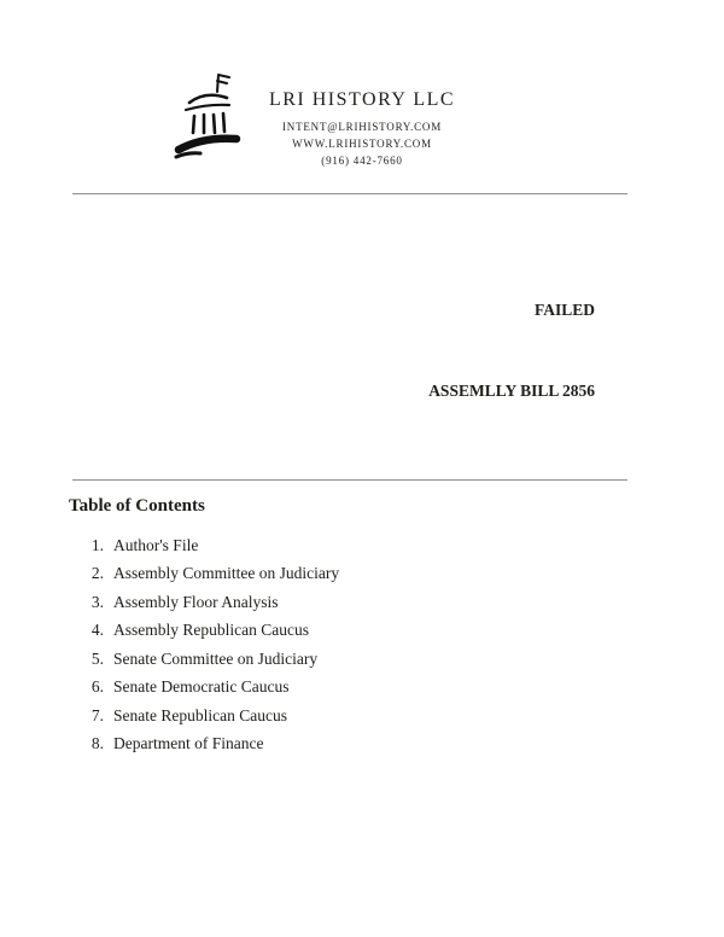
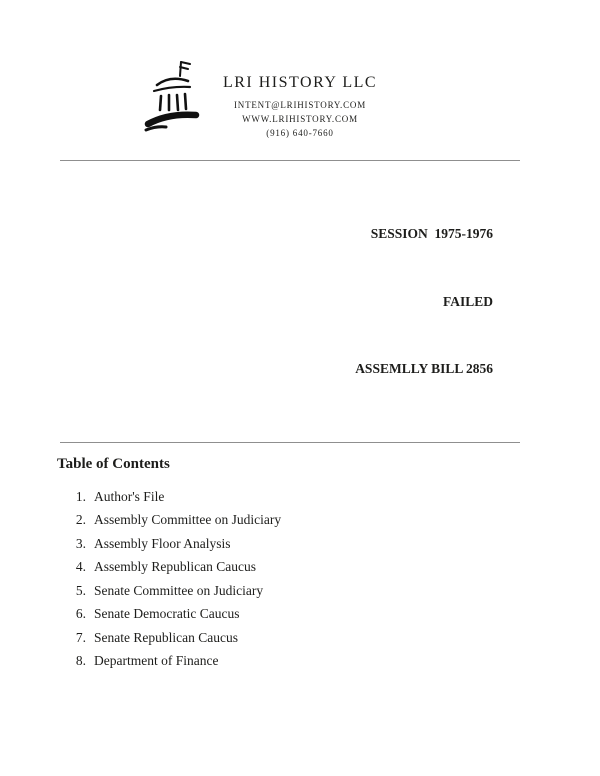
  LRI HISTORY LLC
  INTENT@LRIHISTORY.COM
  WWW.LRIHISTORY.COM
- (916) 442-7660
+ (916) 640-7660
+ SESSION 1975-1976
  FAILED
  ASSEMLLY BILL 2856
  Table of Contents
  1.
  Author's File
  2.
  Assembly Committee on Judiciary
  3.
  Assembly Floor Analysis
  4.
  Assembly Republican Caucus
  5.
  Senate Committee on Judiciary
  6.
  Senate Democratic Caucus
  7.
  Senate Republican Caucus
  8.
  Department of Finance
